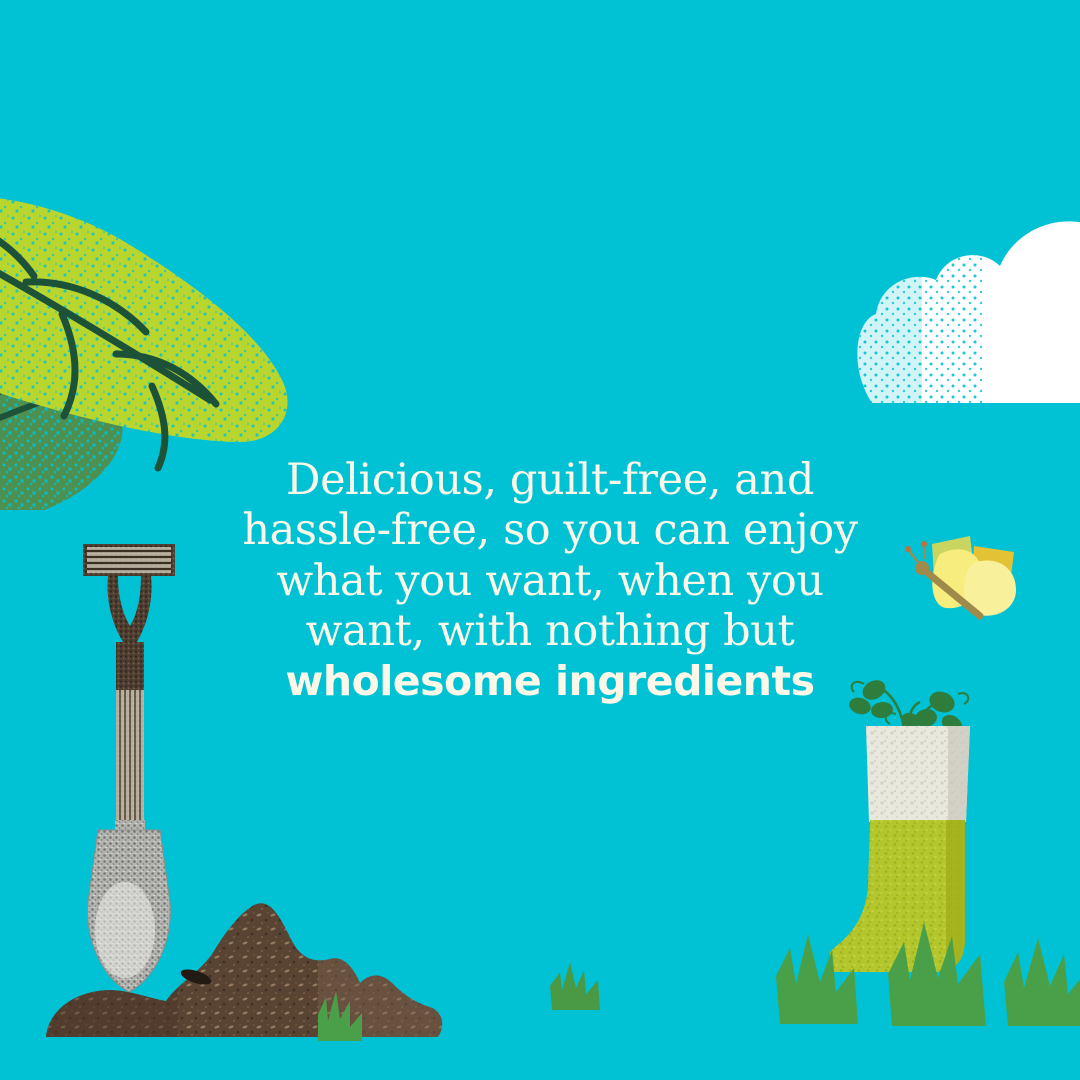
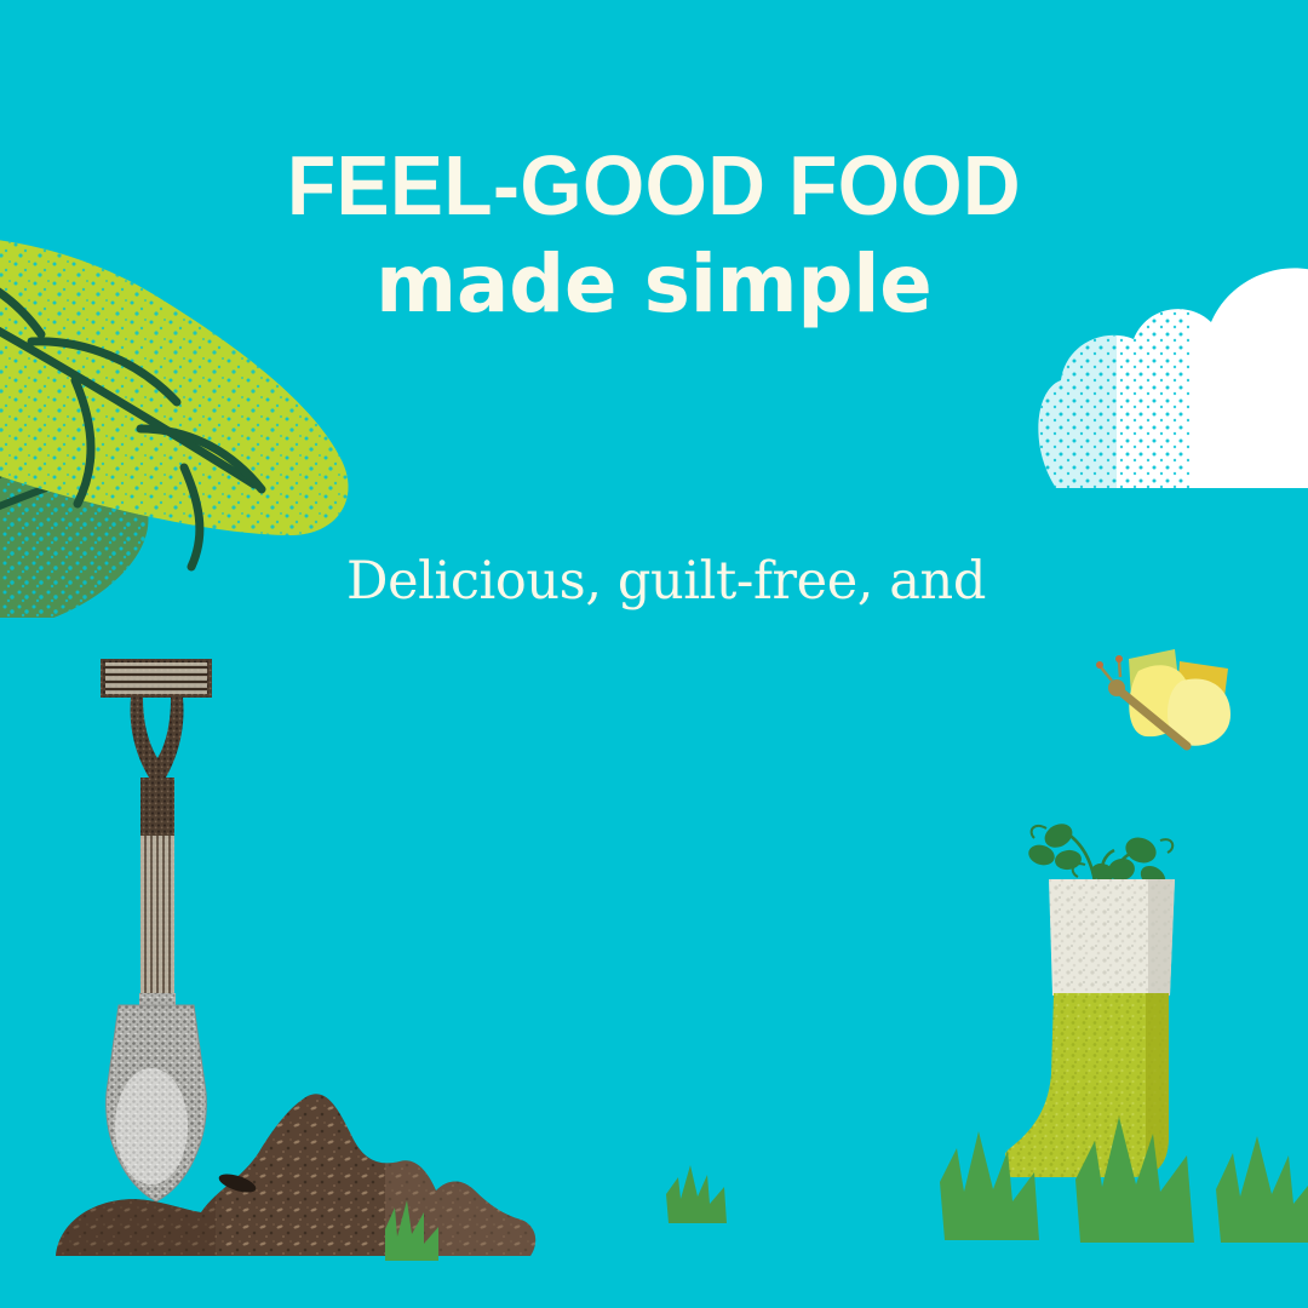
+ FEEL-GOOD FOOD
+ made simple
  Delicious, guilt-free, and
- hassle-free, so you can enjoy
- what you want, when you
- want, with nothing but
- wholesome ingredients
